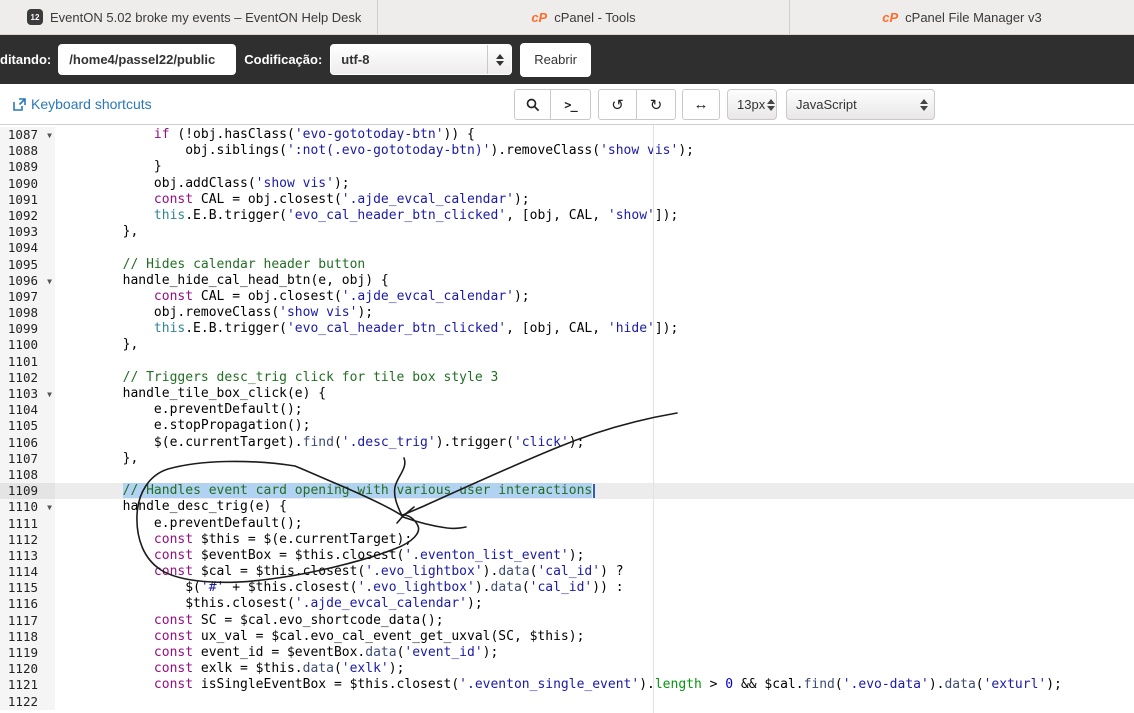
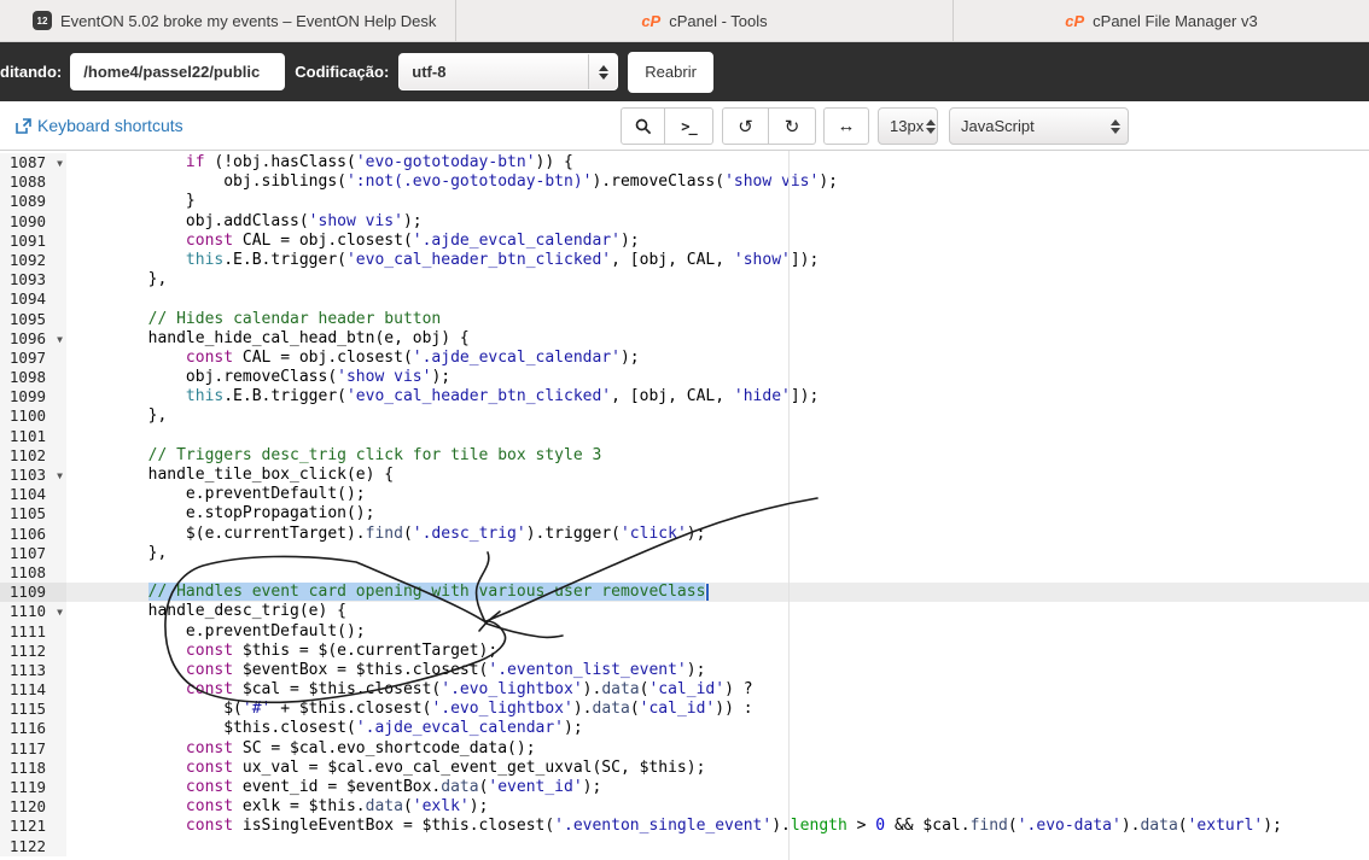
  12
  EventON 5.02 broke my events – EventON Help Desk
  cP
  cPanel - Tools
  cP
  cPanel File Manager v3
  ditando:
  /home4/passel22/public
  Codificação:
  utf-8
  Reabrir
  Keyboard shortcuts
  >_
  ↺
  ↻
  ↔
  13px
  JavaScript
  1087
  ▼
  if (!obj.hasClass('evo-gototoday-btn')) {
  1088
  obj.siblings(':not(.evo-gototoday-btn)').removeClass('show vis');
  1089
  }
  1090
  obj.addClass('show vis');
  1091
  const CAL = obj.closest('.ajde_evcal_calendar');
  1092
  this.E.B.trigger('evo_cal_header_btn_clicked', [obj, CAL, 'show']);
  1093
  },
  1094
  1095
  // Hides calendar header button
  1096
  ▼
  handle_hide_cal_head_btn(e, obj) {
  1097
  const CAL = obj.closest('.ajde_evcal_calendar');
  1098
  obj.removeClass('show vis');
  1099
  this.E.B.trigger('evo_cal_header_btn_clicked', [obj, CAL, 'hide']);
  1100
  },
  1101
  1102
  // Triggers desc_trig click for tile box style 3
  1103
  ▼
  handle_tile_box_click(e) {
  1104
  e.preventDefault();
  1105
  e.stopPropagation();
  1106
  $(e.currentTarget).find('.desc_trig').trigger('click' ;
  1107
  },
  1108
  1109
- // Handles event card opening with various user interactions
+ // Handles event card opening with various user removeClass
  1110
  ▼
  handle_desc_trig(e) {
  1111
  e.preventDefault();
  1112
  const $this = $(e.currentTarget);
  1113
  const $eventBox = $this.closst('.eventon_list_event');
  1114
  const $cal = $this.cosest('.evo_lightbox').data('cal_id') ?
  1115
  $('#' + $this.closest('.evo_lightbox').data('cal_id')) :
  1116
  $this.closest('.ajde_evcal_calendar');
  1117
  const SC = $cal.evo_shortcode_data();
  1118
  const ux_val = $cal.evo_cal_event_get_uxval(SC, $this);
  1119
  const event_id = $eventBox.data('event_id');
  1120
  const exlk = $this.data('exlk');
  1121
  const isSingleEventBox = $this.closest('.eventon_single_event').length > 0 && $cal.find('.evo-data').data('exturl');
  1122
